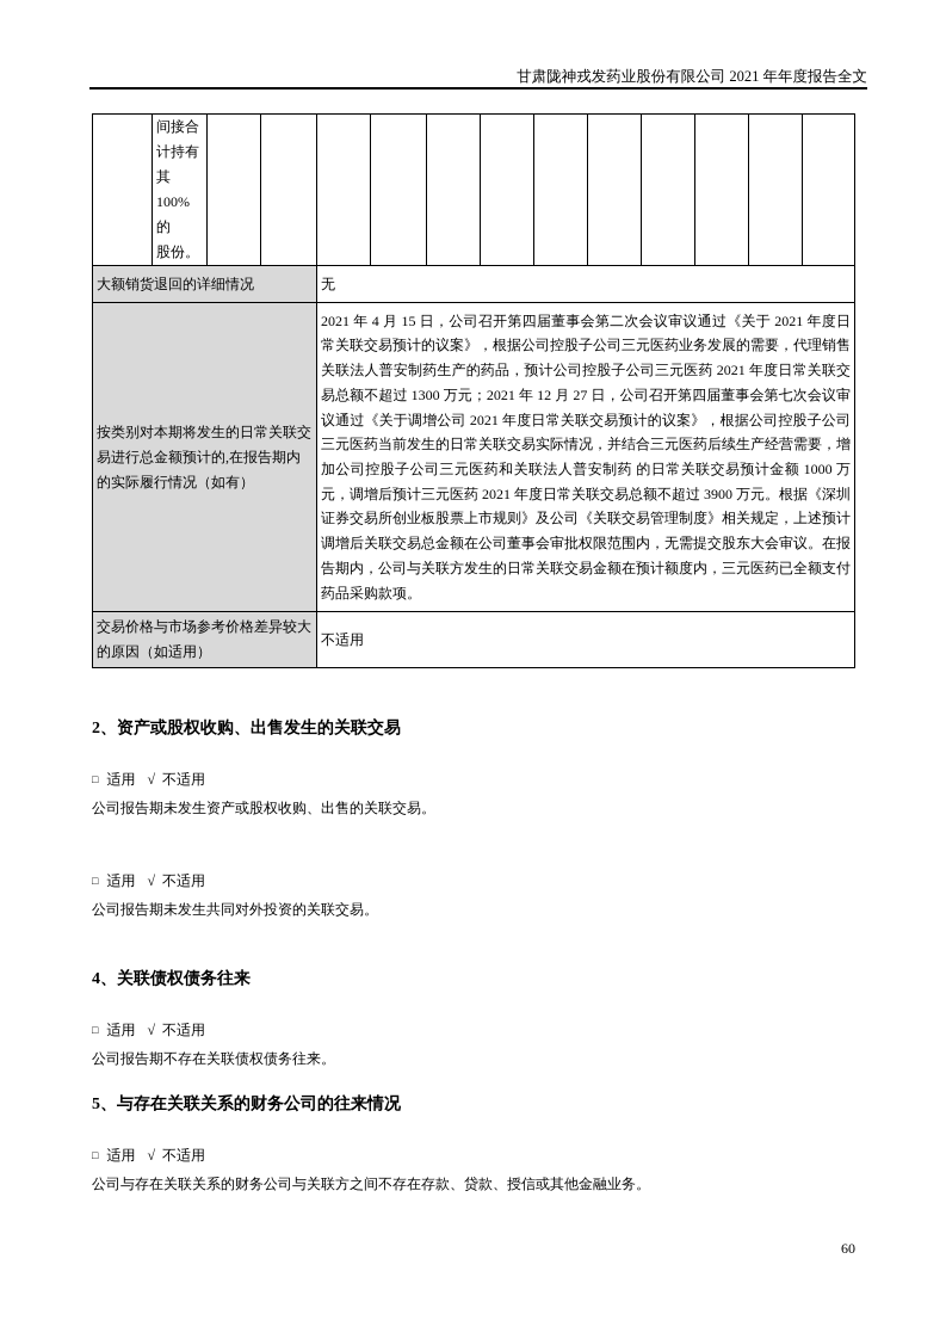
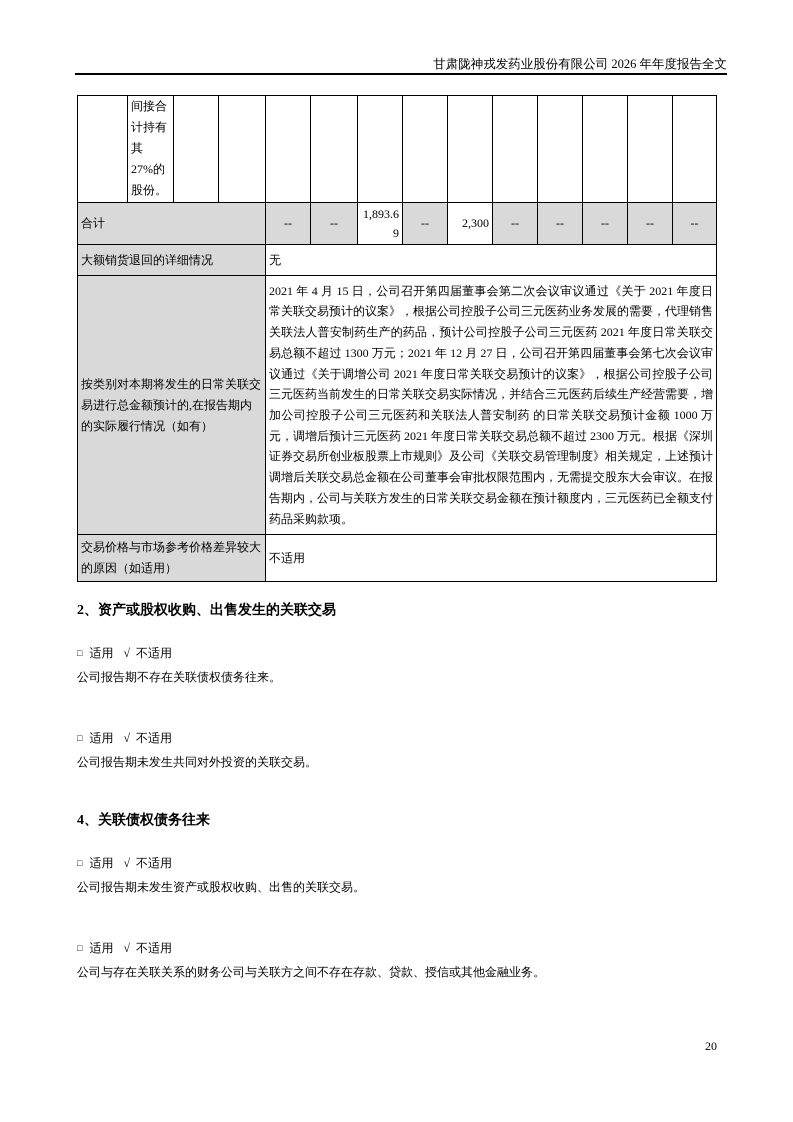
- 甘肃陇神戎发药业股份有限公司 2021 年年度报告全文
+ 甘肃陇神戎发药业股份有限公司 2026 年年度报告全文
- 	间接合 计持有 其 100%的 股份。
+ 	间接合 计持有 其 27%的 股份。
+ 合计	--	--	1,893.69	--	2,300	--	--	--	--	--
  大额销货退回的详细情况	无
- 按类别对本期将发生的日常关联交易进行总金额预计的,在报告期内的实际履行情况（如有）	2021 年 4 月 15 日，公司召开第四届董事会第二次会议审议通过《关于 2021 年度日常关联交易预计的议案》，根据公司控股子公司三元医药业务发展的需要，代理销售关联法人普安制药生产的药品，预计公司控股子公司三元医药 2021 年度日常关联交易总额不超过 1300 万元；2021 年 12 月 27 日，公司召开第四届董事会第七次会议审议通过《关于调增公司 2021 年度日常关联交易预计的议案》，根据公司控股子公司三元医药当前发生的日常关联交易实际情况，并结合三元医药后续生产经营需要，增加公司控股子公司三元医药和关联法人普安制药 的日常关联交易预计金额 1000 万元，调增后预计三元医药 2021 年度日常关联交易总额不超过 3900 万元。根据《深圳证券交易所创业板股票上市规则》及公司《关联交易管理制度》相关规定，上述预计调增后关联交易总金额在公司董事会审批权限范围内，无需提交股东大会审议。在报告期内，公司与关联方发生的日常关联交易金额在预计额度内，三元医药已全额支付药品采购款项。
+ 按类别对本期将发生的日常关联交易进行总金额预计的,在报告期内的实际履行情况（如有）	2021 年 4 月 15 日，公司召开第四届董事会第二次会议审议通过《关于 2021 年度日常关联交易预计的议案》，根据公司控股子公司三元医药业务发展的需要，代理销售关联法人普安制药生产的药品，预计公司控股子公司三元医药 2021 年度日常关联交易总额不超过 1300 万元；2021 年 12 月 27 日，公司召开第四届董事会第七次会议审议通过《关于调增公司 2021 年度日常关联交易预计的议案》，根据公司控股子公司三元医药当前发生的日常关联交易实际情况，并结合三元医药后续生产经营需要，增加公司控股子公司三元医药和关联法人普安制药 的日常关联交易预计金额 1000 万元，调增后预计三元医药 2021 年度日常关联交易总额不超过 2300 万元。根据《深圳证券交易所创业板股票上市规则》及公司《关联交易管理制度》相关规定，上述预计调增后关联交易总金额在公司董事会审批权限范围内，无需提交股东大会审议。在报告期内，公司与关联方发生的日常关联交易金额在预计额度内，三元医药已全额支付药品采购款项。
  交易价格与市场参考价格差异较大的原因（如适用）	不适用
  2、资产或股权收购、出售发生的关联交易
  □ 适用 √ 不适用
- 公司报告期未发生资产或股权收购、出售的关联交易。
+ 公司报告期不存在关联债权债务往来。
  □ 适用 √ 不适用
  公司报告期未发生共同对外投资的关联交易。
  4、关联债权债务往来
  □ 适用 √ 不适用
- 公司报告期不存在关联债权债务往来。
+ 公司报告期未发生资产或股权收购、出售的关联交易。
- 5、与存在关联关系的财务公司的往来情况
  □ 适用 √ 不适用
  公司与存在关联关系的财务公司与关联方之间不存在存款、贷款、授信或其他金融业务。
- 60
+ 20
